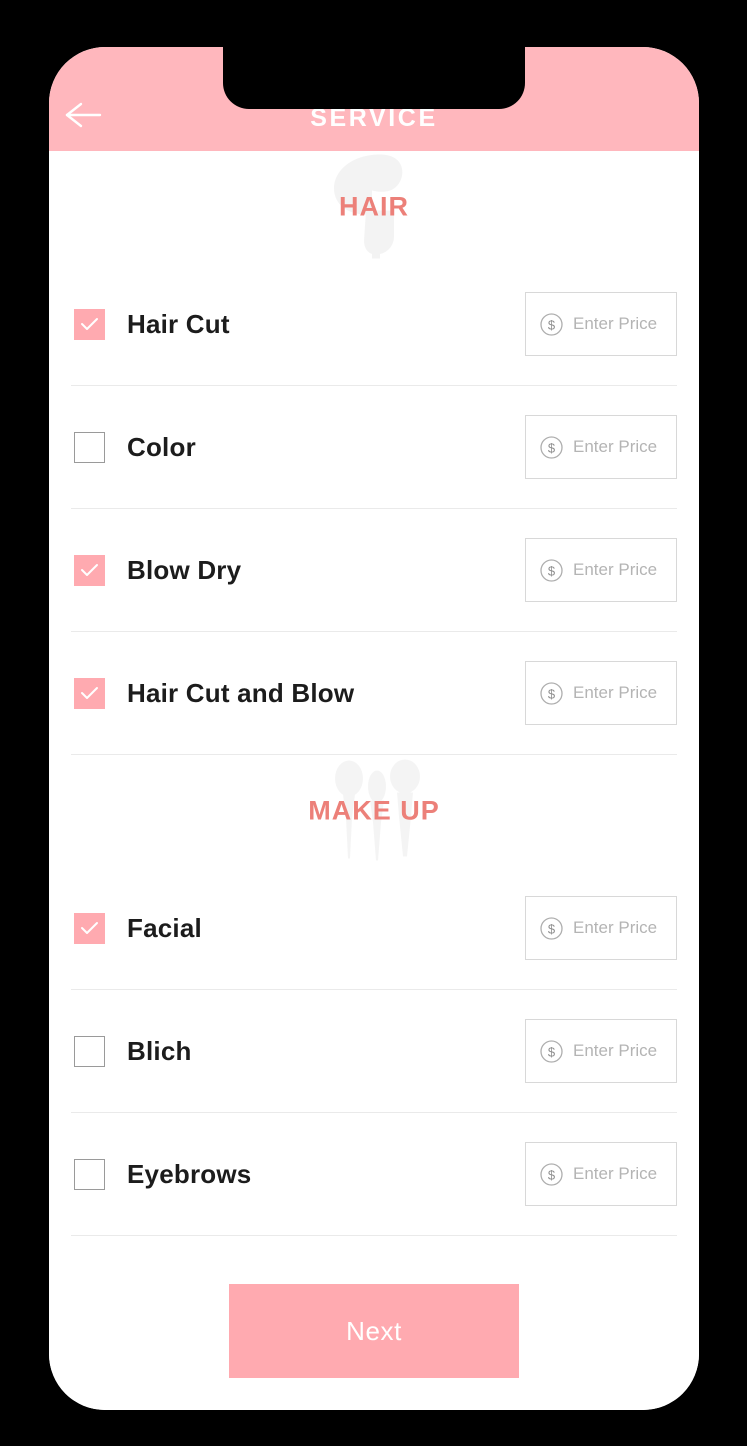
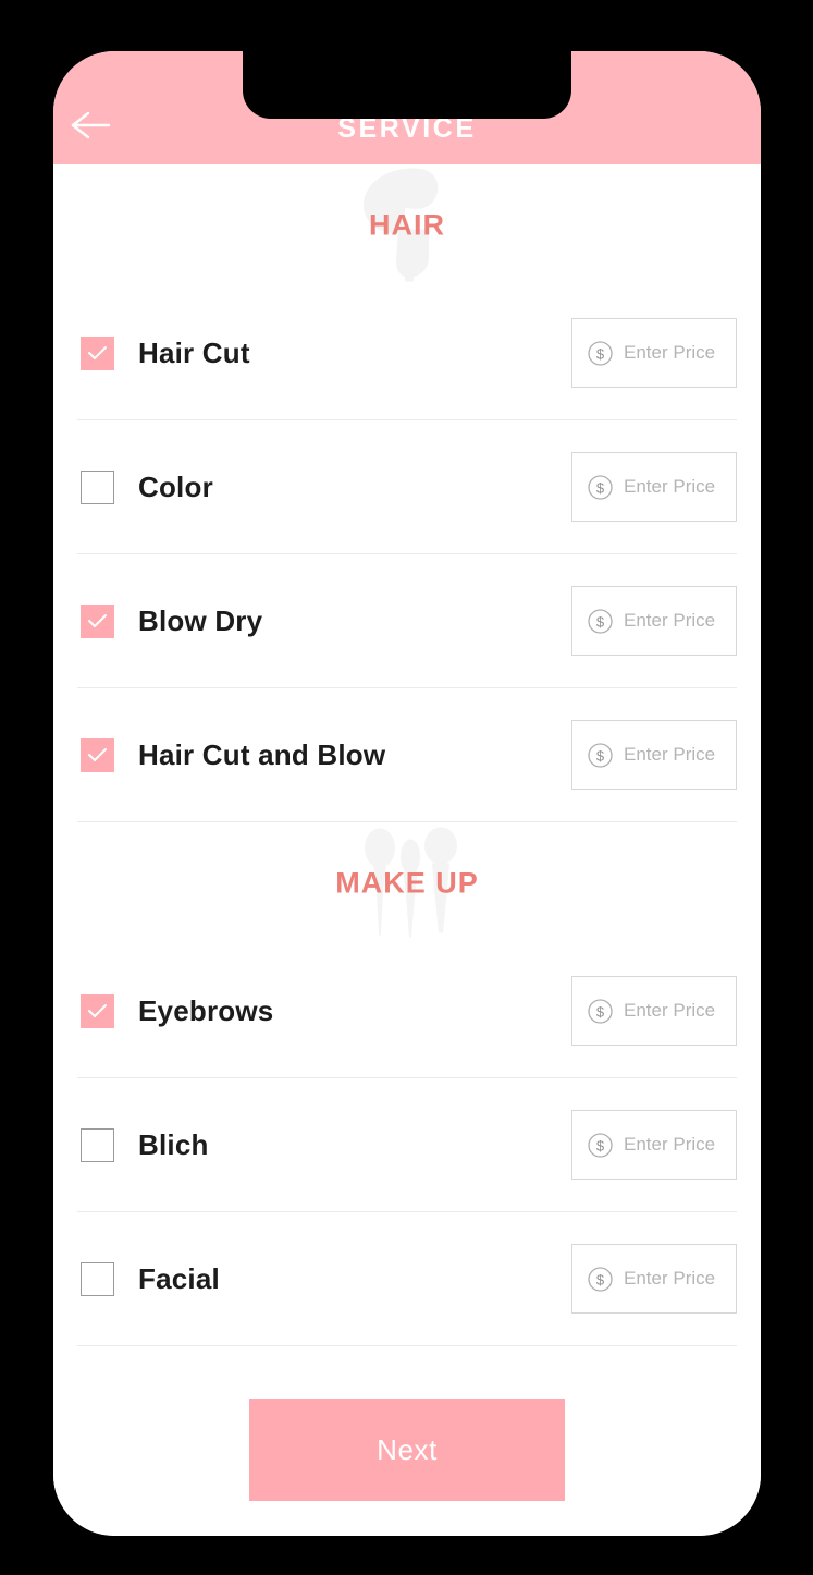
  SERVICE
  HAIR
  Hair Cut
  $
  Enter Price
  Color
  $
  Enter Price
  Blow Dry
  $
  Enter Price
  Hair Cut and Blow
  $
  Enter Price
  MAKE UP
- Facial
+ Eyebrows
  $
  Enter Price
  Blich
  $
  Enter Price
- Eyebrows
+ Facial
  $
  Enter Price
  Next
